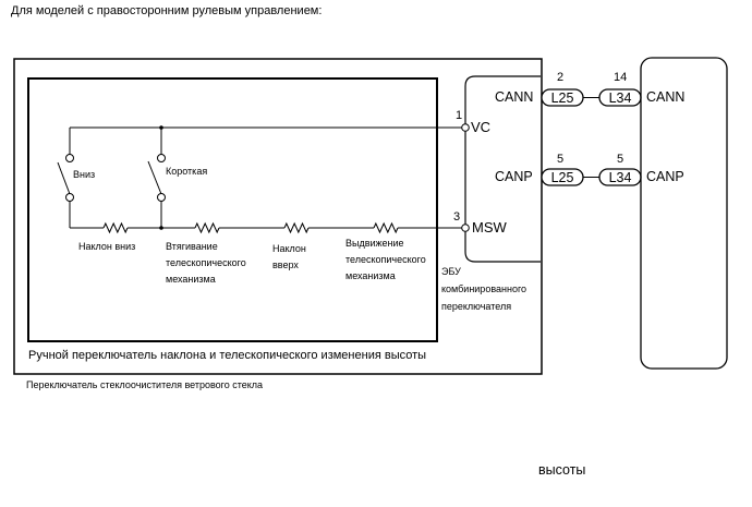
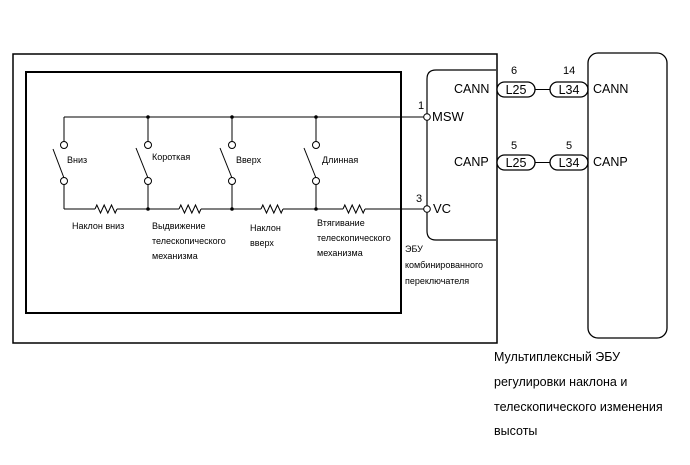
- Для моделей с правосторонним рулевым управлением:
- Переключатель стеклоочистителя ветрового стекла
- Ручной переключатель наклона и телескопического изменения высоты
  Вниз
  Короткая
+ Вверх
+ Длинная
  Наклон вниз
- Втягивание
+ Выдвижение
  телескопического
  механизма
  Наклон
  вверх
- Выдвижение
+ Втягивание
  телескопического
  механизма
  1
- VC
+ MSW
  3
- MSW
+ VC
  CANN
  CANP
  ЭБУ
  комбинированного
  переключателя
- 2
+ 6
  14
  L25
  L34
  5
  5
  L25
  L34
  CANN
  CANP
+ Мультиплексный ЭБУ
+ регулировки наклона и
+ телескопического изменения
  высоты
